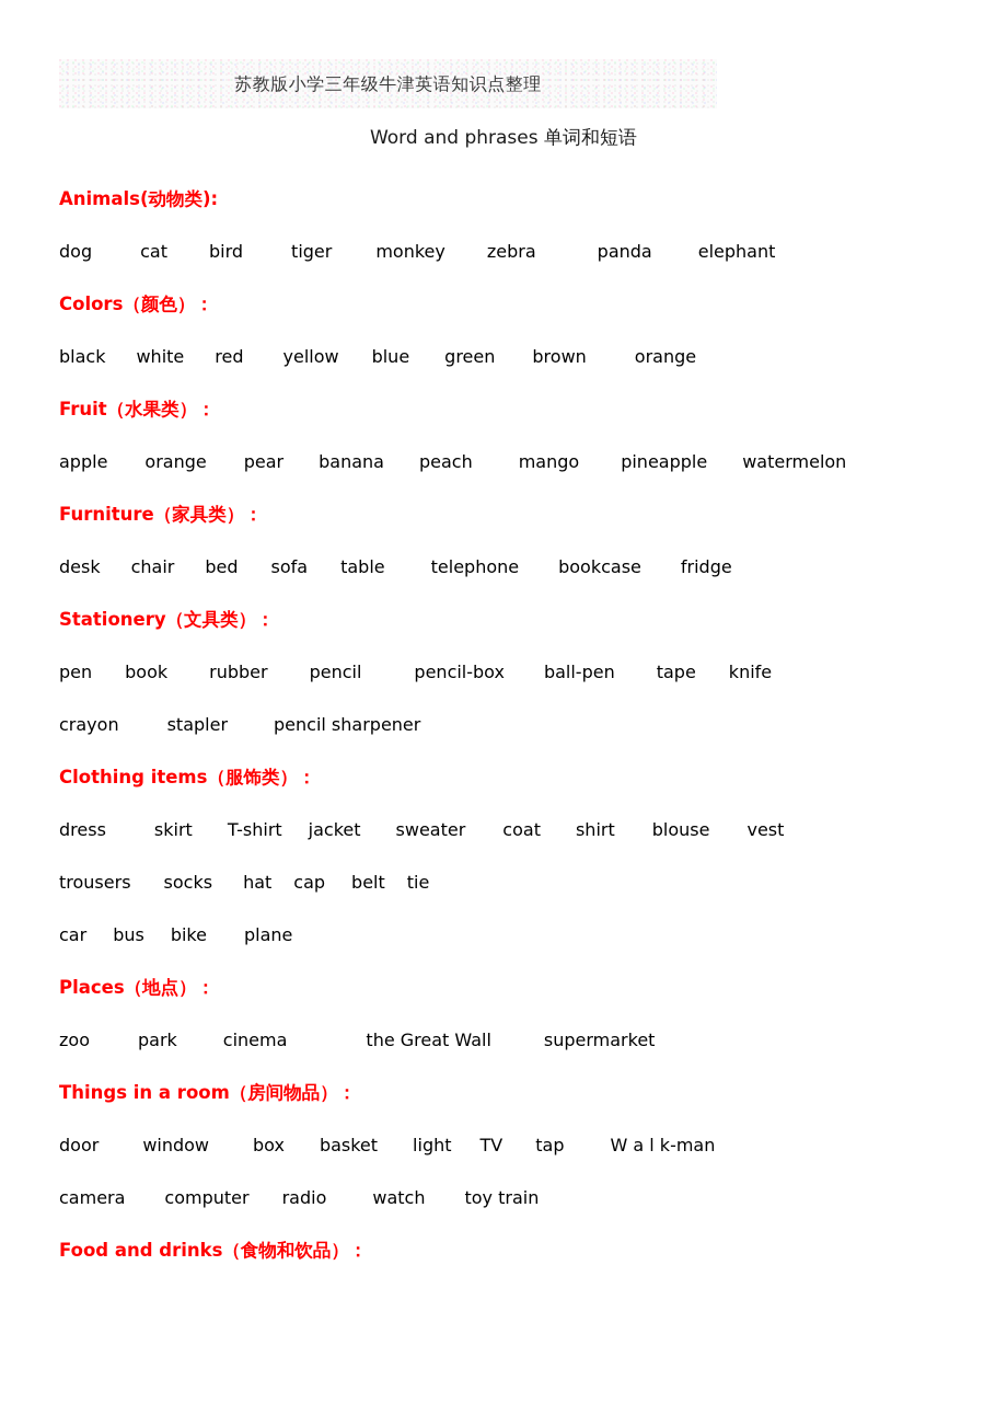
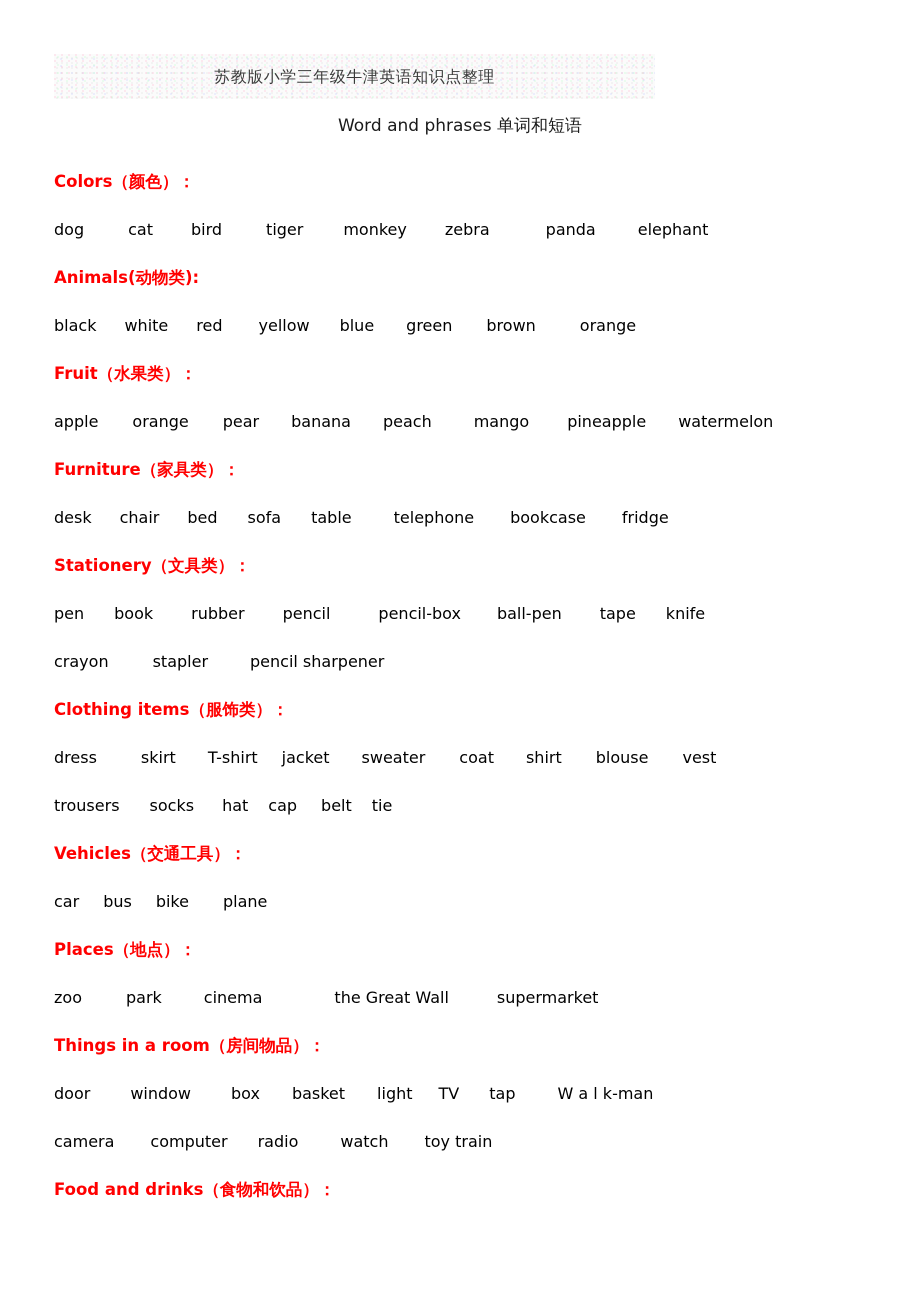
  苏教版小学三年级牛津英语知识点整理
  Word and phrases 单词和短语
- Animals(动物类):
+ Colors（颜色）：
  dog
  cat
  bird
  tiger
  monkey
  zebra
  panda
  elephant
- Colors（颜色）：
+ Animals(动物类):
  black
  white
  red
  yellow
  blue
  green
  brown
  orange
  Fruit（水果类）：
  apple
  orange
  pear
  banana
  peach
  mango
  pineapple
  watermelon
  Furniture（家具类）：
  desk
  chair
  bed
  sofa
  table
  telephone
  bookcase
  fridge
  Stationery（文具类）：
  pen
  book
  rubber
  pencil
  pencil-box
  ball-pen
  tape
  knife
  crayon
  stapler
  pencil sharpener
  Clothing items（服饰类）：
  dress
  skirt
  T-shirt
  jacket
  sweater
  coat
  shirt
  blouse
  vest
  trousers
  socks
  hat
  cap
  belt
  tie
+ Vehicles（交通工具）：
  car
  bus
  bike
  plane
  Places（地点）：
  zoo
  park
  cinema
  the Great Wall
  supermarket
  Things in a room（房间物品）：
  door
  window
  box
  basket
  light
  TV
  tap
  W a l k-man
  camera
  computer
  radio
  watch
  toy train
  Food and drinks（食物和饮品）：
